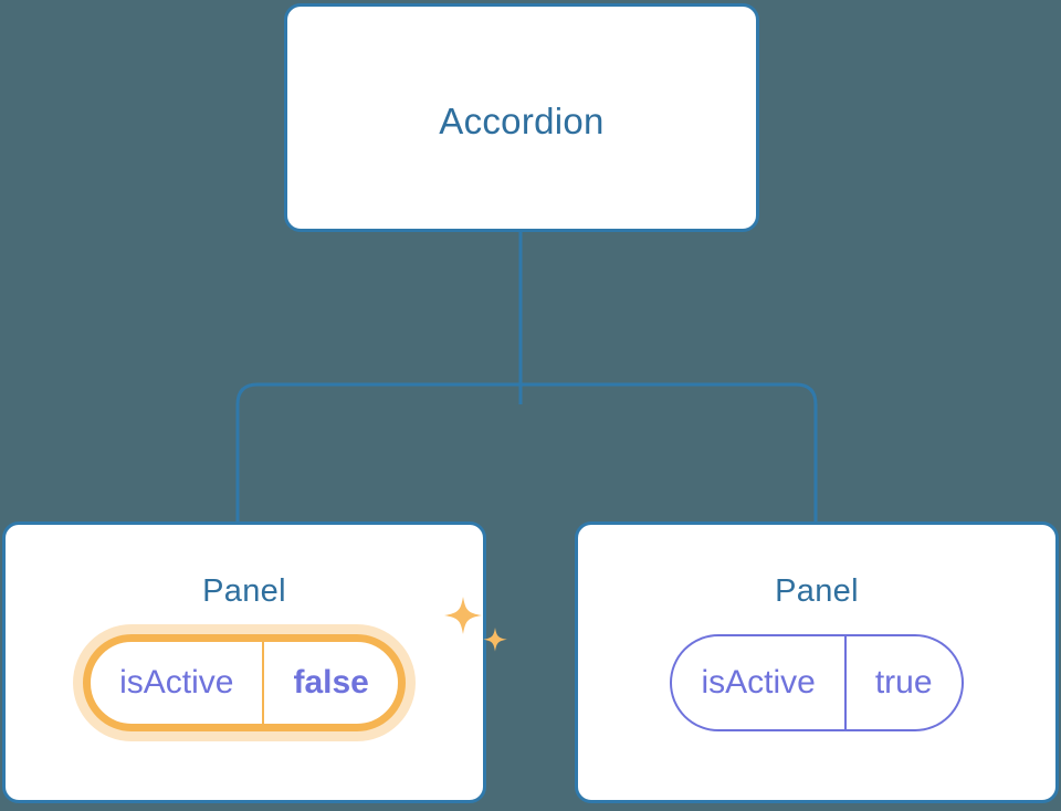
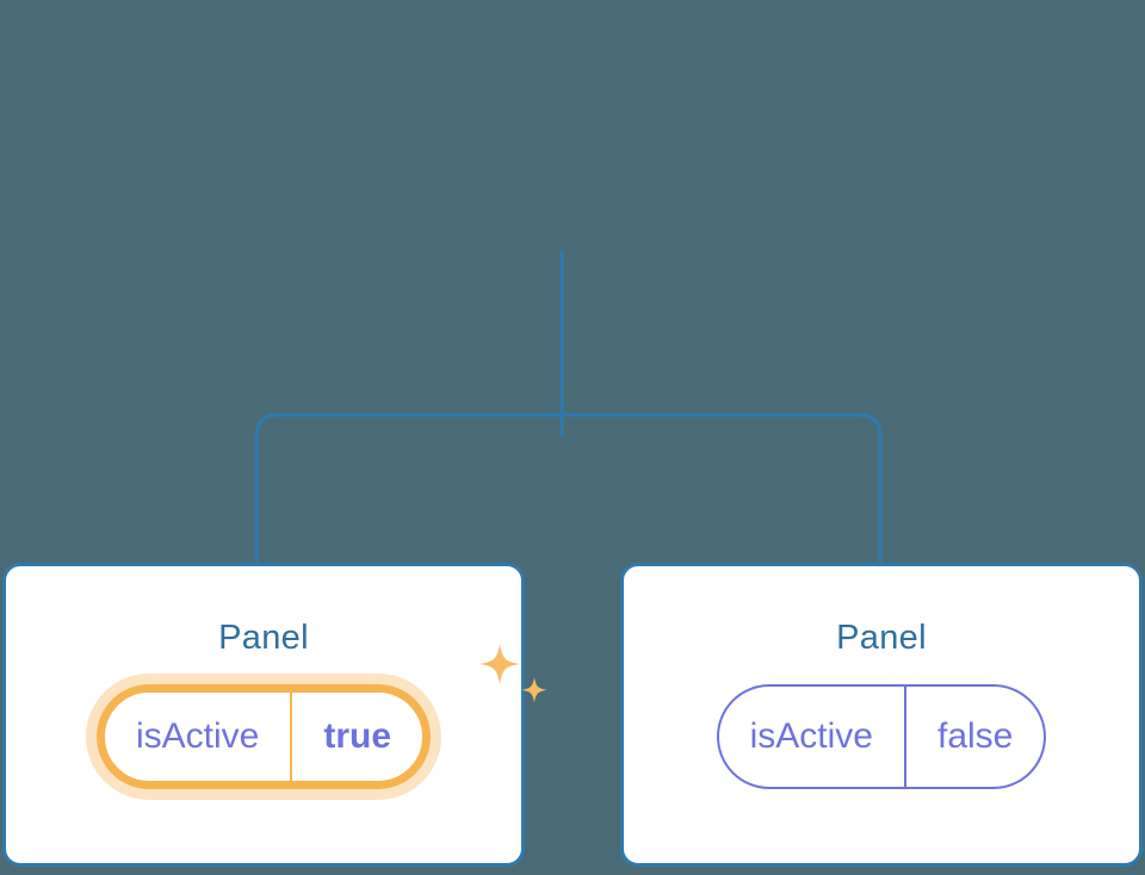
- Accordion
  Panel
  isActive
- false
+ true
  Panel
  isActive
- true
+ false
